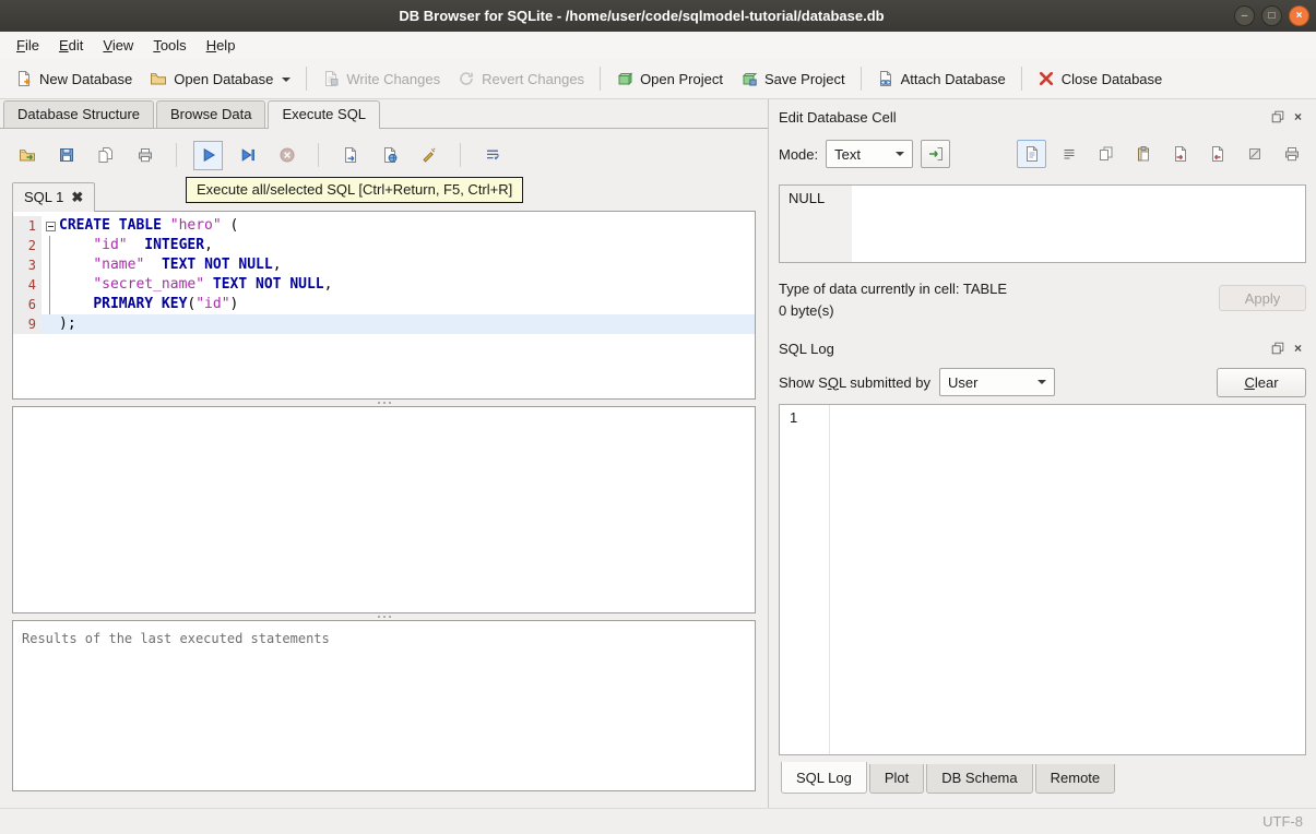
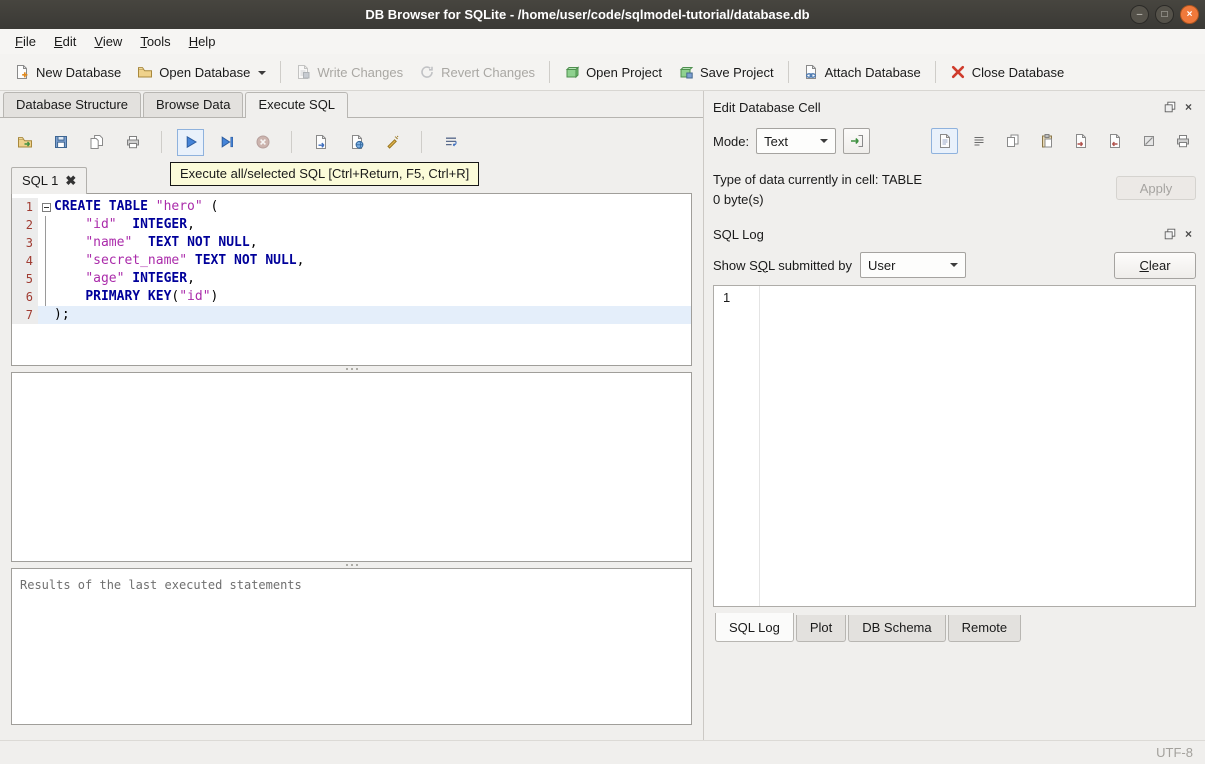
  DB Browser for SQLite - /home/user/code/sqlmodel-tutorial/database.db
  –
  □
  ×
  File
  Edit
  View
  Tools
  Help
  New Database
  Open Database
  Write Changes
  Revert Changes
  Open Project
  Save Project
  Attach Database
  Close Database
  Database Structure
  Browse Data
  Execute SQL
  SQL 1
  ✖
  1
  CREATE TABLE "hero" (
  2
  "id" INTEGER,
  3
  "name" TEXT NOT NULL,
  4
  "secret_name" TEXT NOT NULL,
+ 5
+ "age" INTEGER,
  6
  PRIMARY KEY("id")
- 9
+ 7
  );
  Results of the last executed statements
  Edit Database Cell
  ×
  Mode:
  Text
- NULL
  Type of data currently in cell: TABLE
  0 byte(s)
  Apply
  SQL Log
  ×
  Show SQL submitted by
  User
  Clear
  1
  SQL Log
  Plot
  DB Schema
  Remote
  UTF-8
  Execute all/selected SQL [Ctrl+Return, F5, Ctrl+R]
